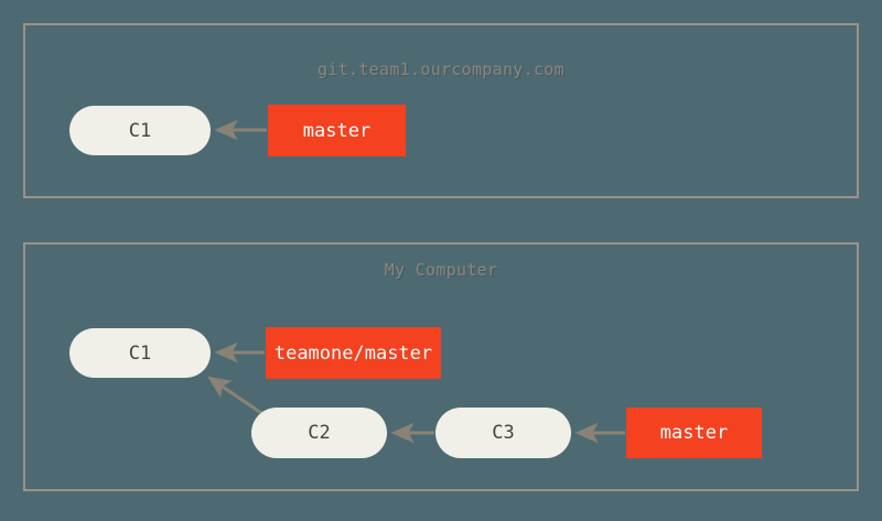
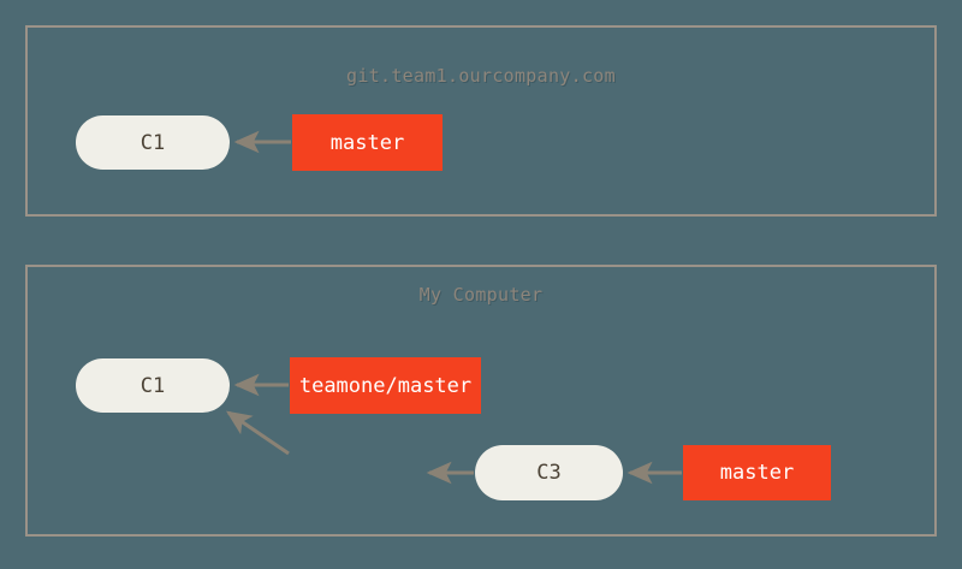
  git.team1.ourcompany.com
  C1
  master
  My Computer
  C1
  teamone/master
- C2
  C3
  master
